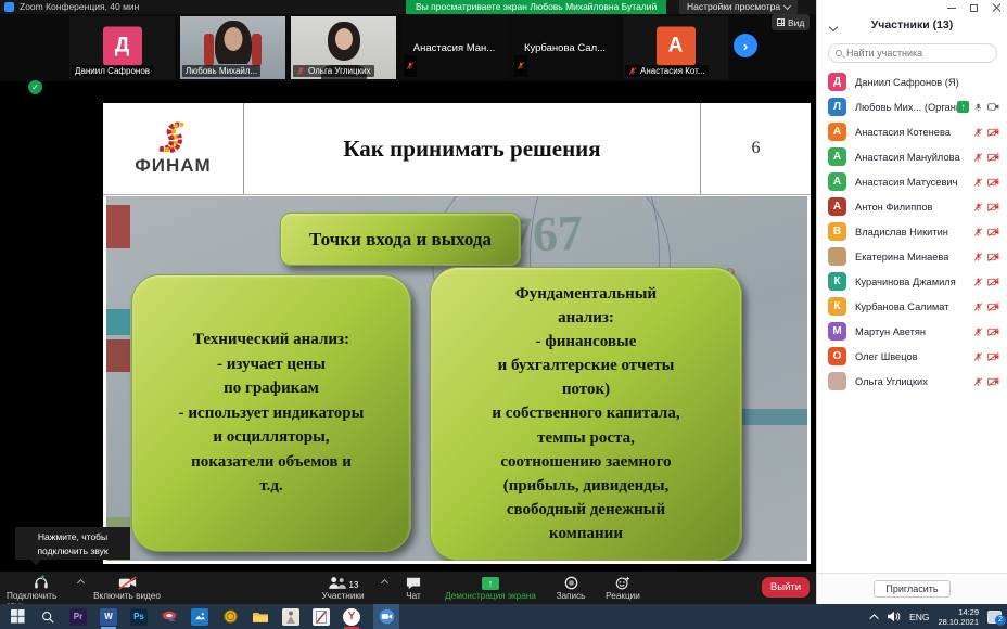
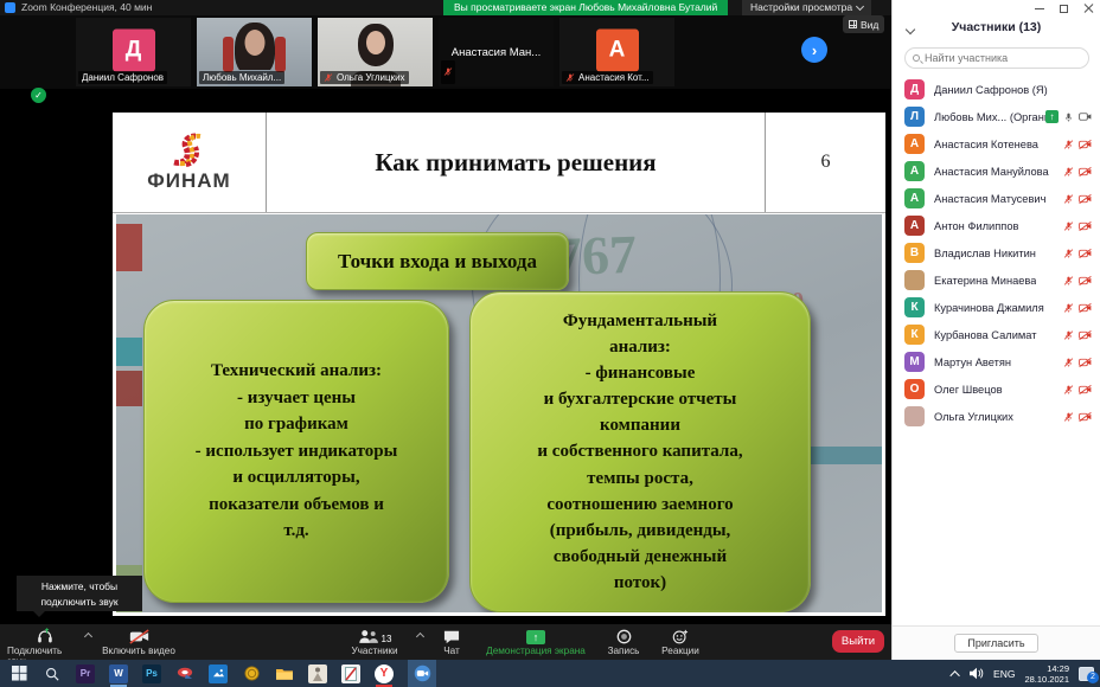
  Zoom Конференция, 40 мин
  Вы просматриваете экран Любовь Михайловна Буталий
  Настройки просмотра
  Д
  Даниил Сафронов
  Любовь Михайл...
  Ольга Углицких
  Анастасия Ман...
- Курбанова Сал...
  А
  Анастасия Кот...
  ›
  Вид
  ✓
  ФИНАМ
  Как принимать решения
  6
  Точки входа и выхода
  Технический анализ:
  - изучает цены
  по графикам
  - использует индикаторы
  и осцилляторы,
  показатели объемов и
  т.д.
  Фундаментальный
  анализ:
  - финансовые
  и бухгалтерские отчеты
- поток)
+ компании
  и собственного капитала,
  темпы роста,
  соотношению заемного
  (прибыль, дивиденды,
  свободный денежный
- компании
+ поток)
  Нажмите, чтобы
  подключить звук
  Подключить
  Включить видео
  13
  Участники
  Чат
  ↑
  Демонстрация экрана
  Запись
  Реакции
  Выйти
  Участники (13)
  Найти участника
  Д
  Даниил Сафронов (Я)
  Л
  Любовь Мих... (Орган
  ↑
  А
  Анастасия Котенева
  А
  Анастасия Мануйлова
  А
  Анастасия Матусевич
  А
  Антон Филиппов
  В
  Владислав Никитин
  Екатерина Минаева
  К
  Курачинова Джамиля
  К
  Курбанова Салимат
  М
  Мартун Аветян
  О
  Олег Швецов
  Ольга Углицких
  Пригласить
  Pr
  W
  Ps
  Y
  ENG
  14:29
  28.10.2021
